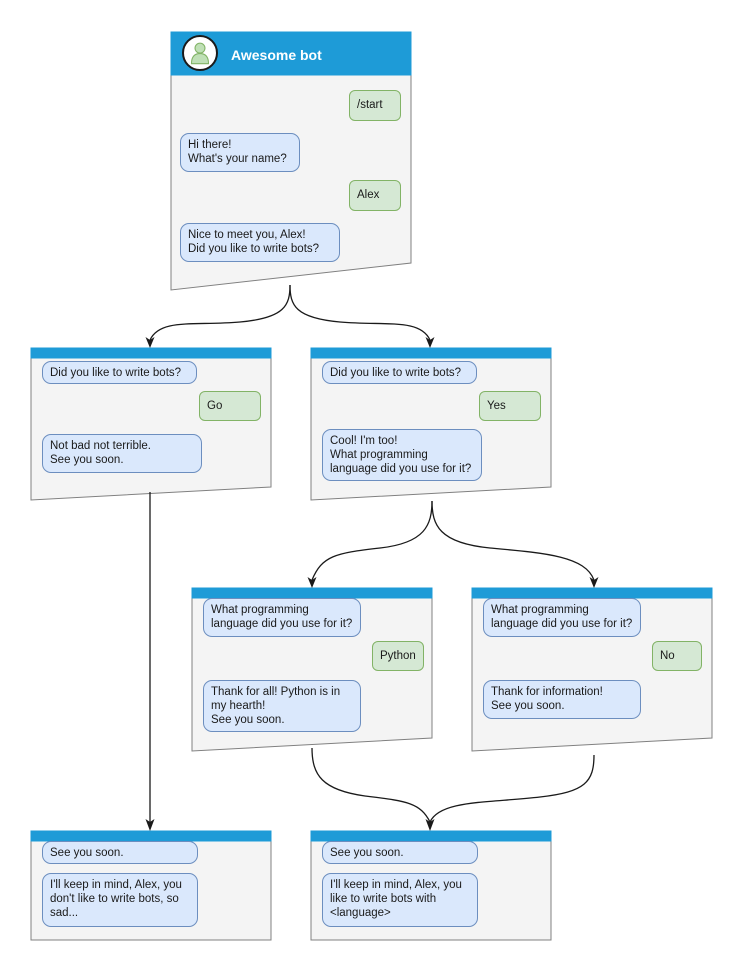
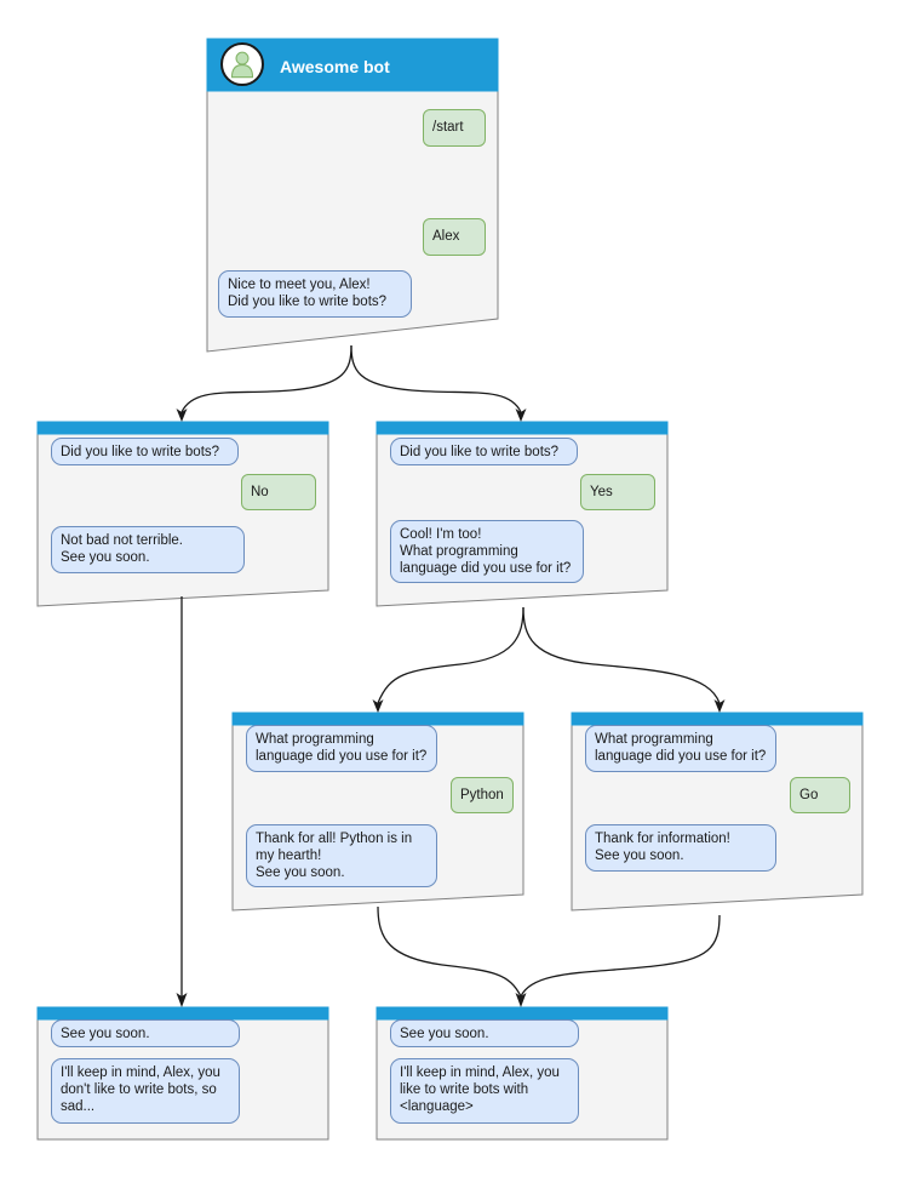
  Awesome bot
  /start
- Hi there!
- What's your name?
  Alex
  Nice to meet you, Alex!
  Did you like to write bots?
  Did you like to write bots?
- Go
+ No
  Not bad not terrible.
  See you soon.
  Did you like to write bots?
  Yes
  Cool! I'm too!
  What programming
  language did you use for it?
  What programming
  language did you use for it?
  Python
  Thank for all! Python is in
  my hearth!
  See you soon.
  What programming
  language did you use for it?
- No
+ Go
  Thank for information!
  See you soon.
  See you soon.
  I'll keep in mind, Alex, you
  don't like to write bots, so
  sad...
  See you soon.
  I'll keep in mind, Alex, you
  like to write bots with
  <language>
